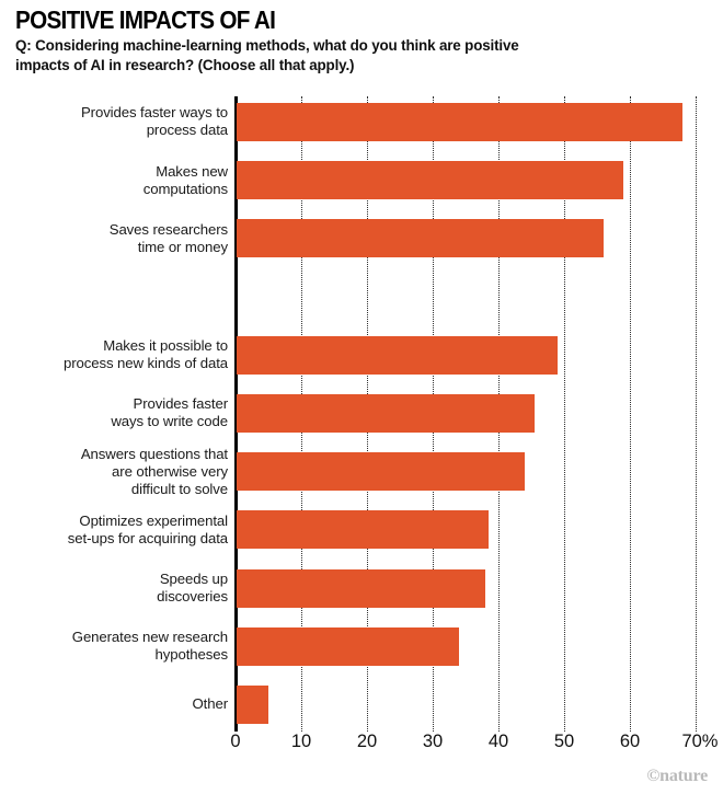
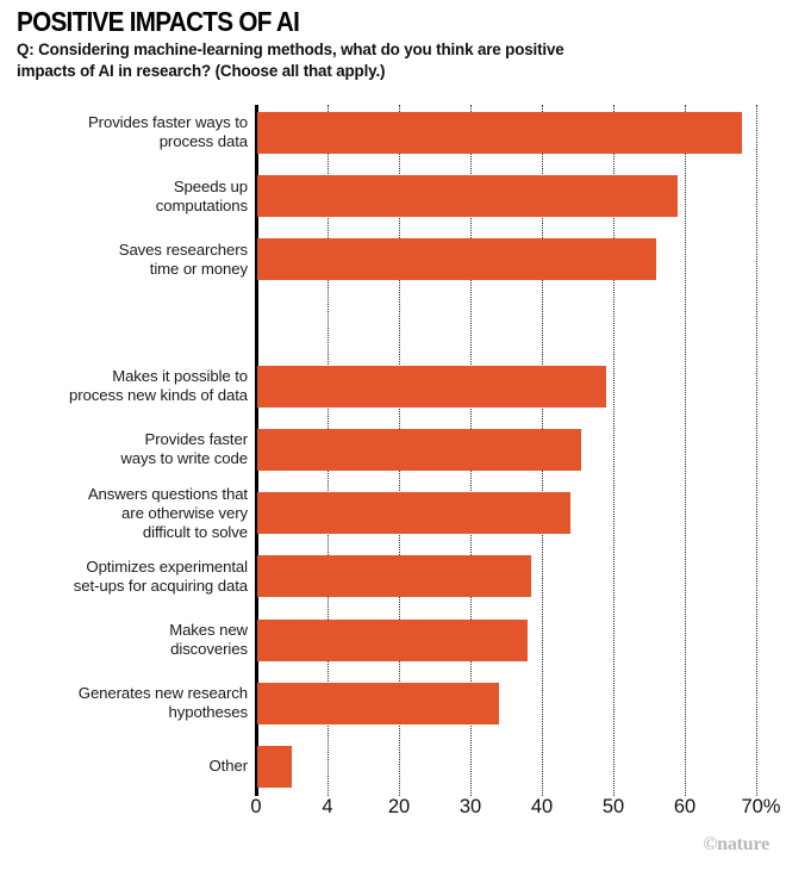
  POSITIVE IMPACTS OF AI
  Q: Considering machine-learning methods, what do you think are positive impacts of AI in research? (Choose all that apply.)
  Provides faster ways to
  process data
- Makes new
+ Speeds up
  computations
  Saves researchers
  time or money
  Makes it possible to
  process new kinds of data
  Provides faster
  ways to write code
  Answers questions that
  are otherwise very
  difficult to solve
  Optimizes experimental
  set-ups for acquiring data
- Speeds up
+ Makes new
  discoveries
  Generates new research
  hypotheses
  Other
  0
- 10
+ 4
  20
  30
  40
  50
  60
  70%
  ©nature
